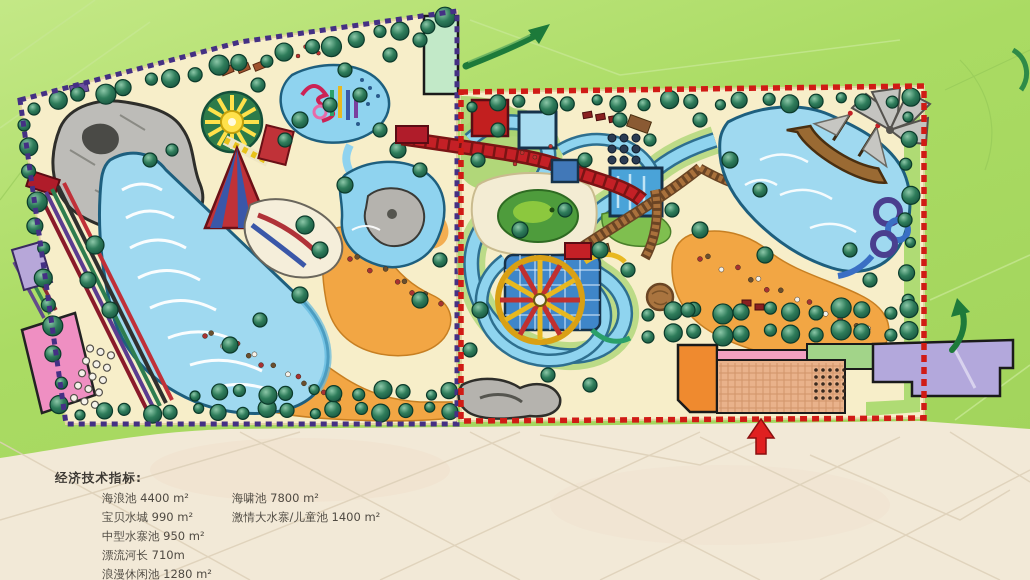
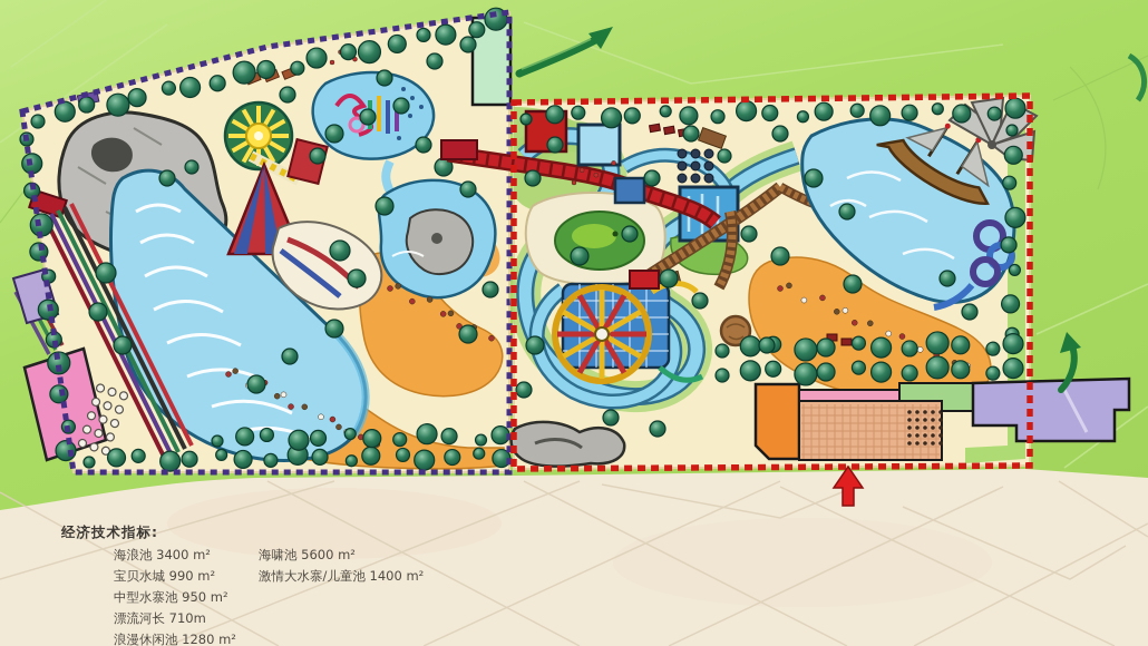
  经济技术指标:
- 海浪池 4400 m²
+ 海浪池 3400 m²
  宝贝水城 990 m²
  中型水寨池 950 m²
  漂流河长 710m
  浪漫休闲池 1280 m²
- 海啸池 7800 m²
+ 海啸池 5600 m²
  激情大水寨/儿童池 1400 m²
